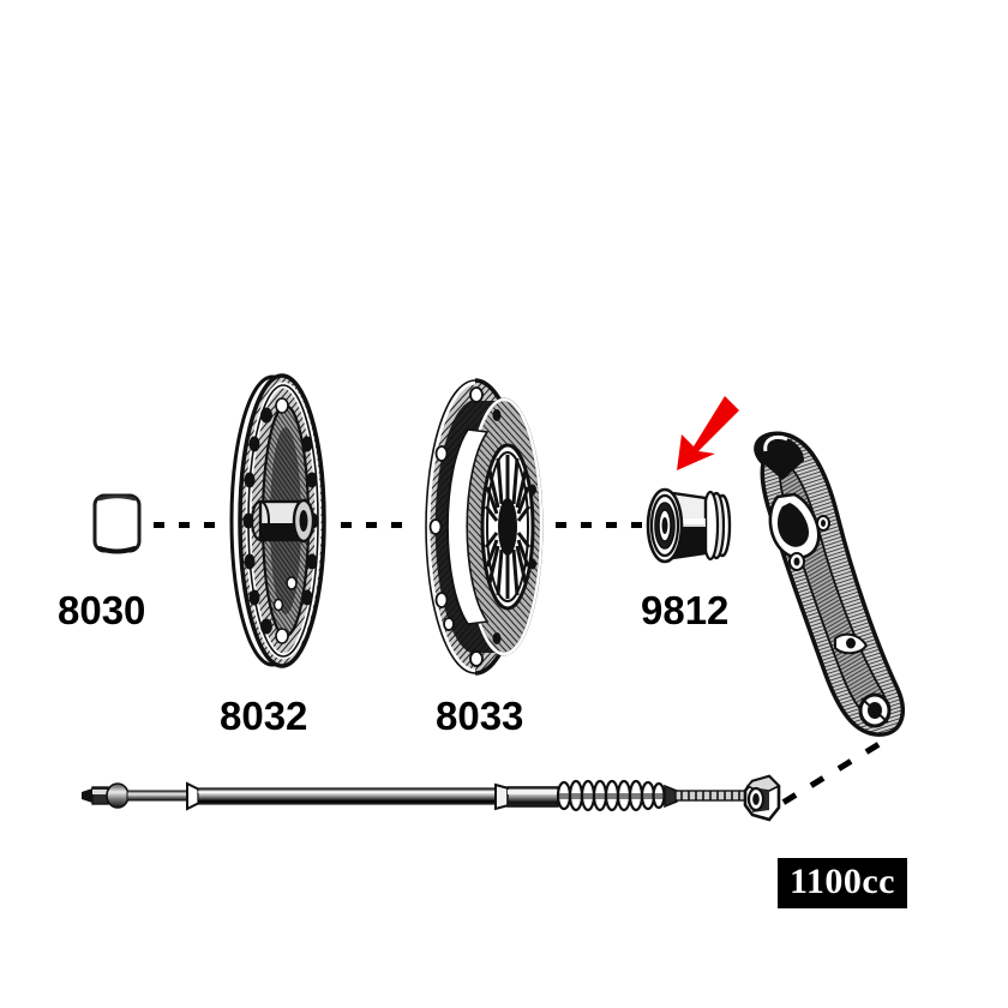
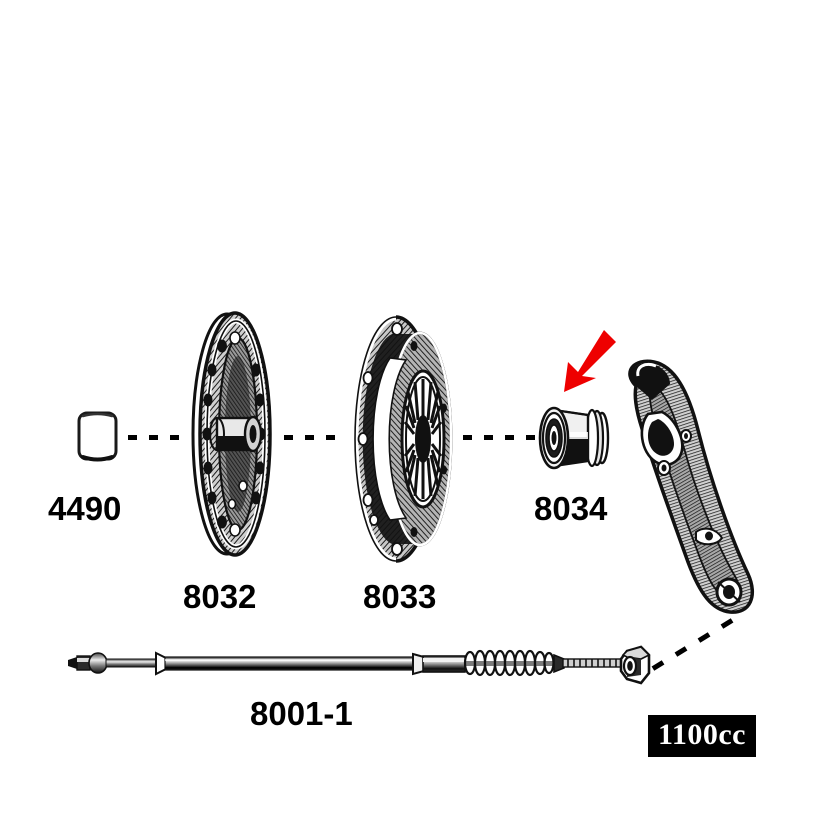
- 8030
+ 4490
  8032
  8033
- 9812
+ 8034
+ 8001-1
  1100cc
